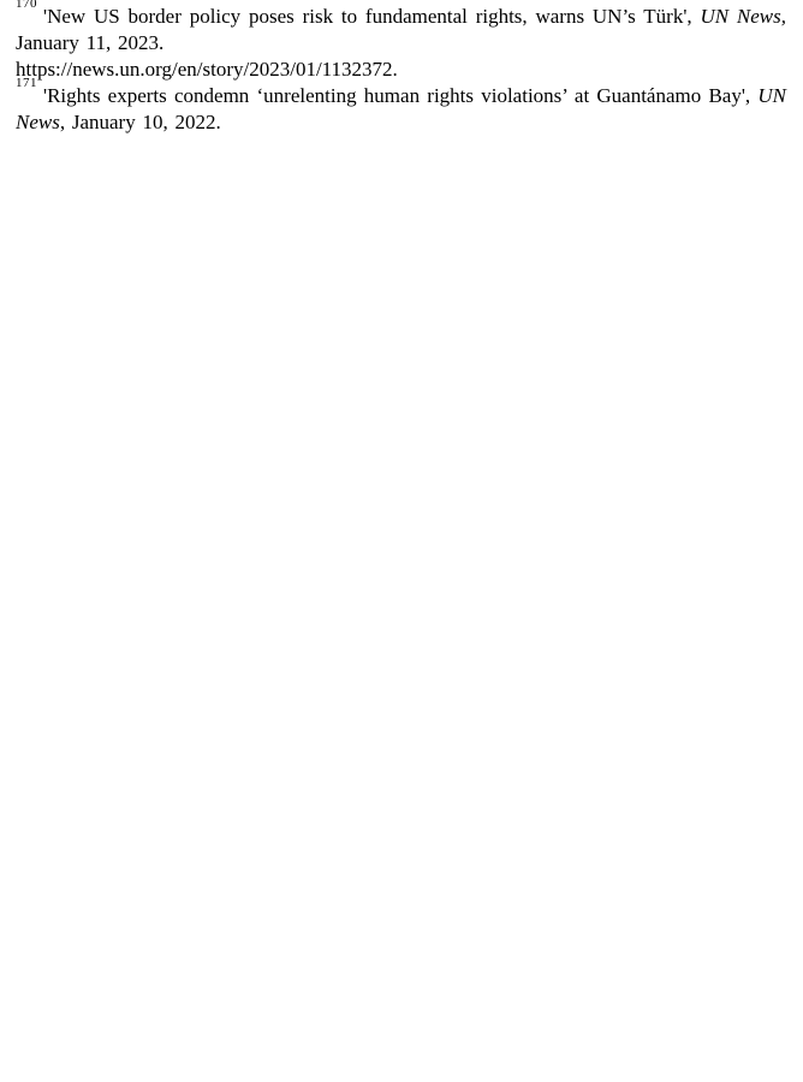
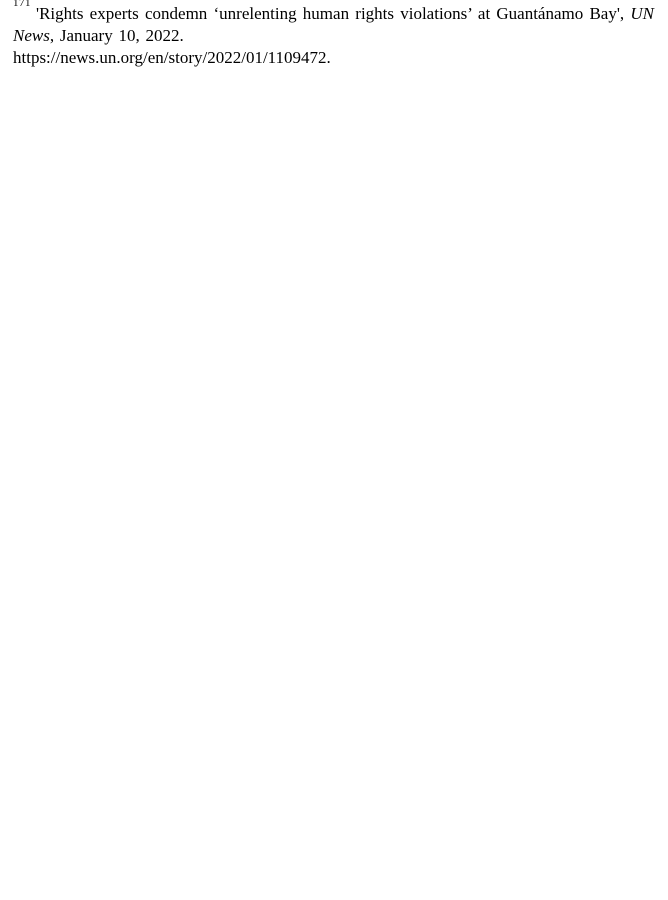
- 170'New US border policy poses risk to fundamental rights, warns UN’s Türk', UN News, January 11, 2023.
- https://news.un.org/en/story/2023/01/1132372.
  171'Rights experts condemn ‘unrelenting human rights violations’ at Guantánamo Bay', UN News, January 10, 2022.
+ https://news.un.org/en/story/2022/01/1109472.
